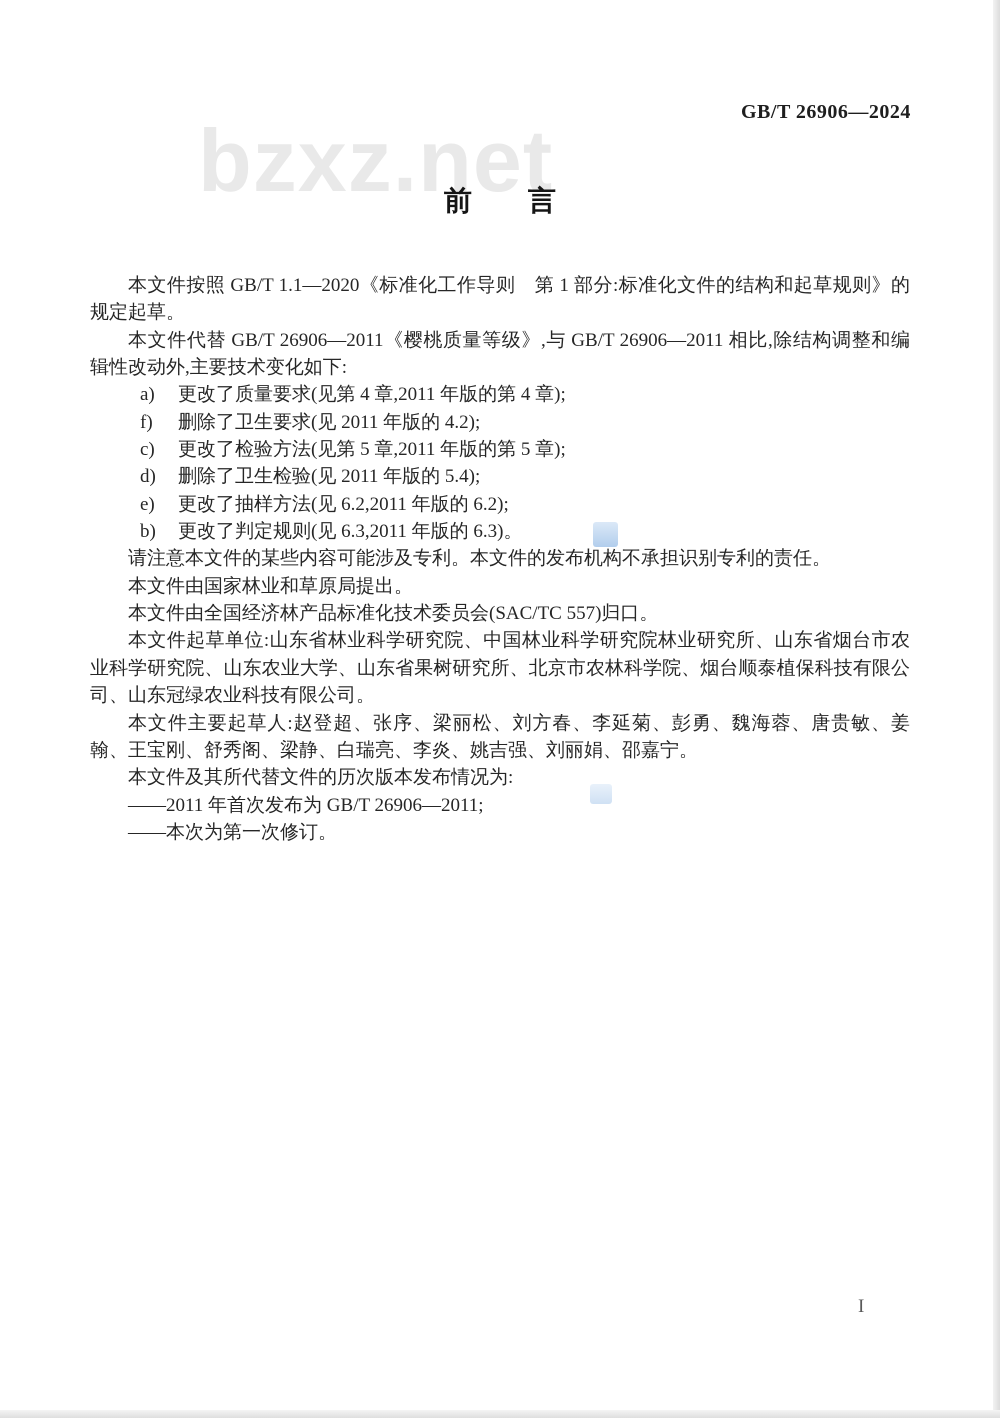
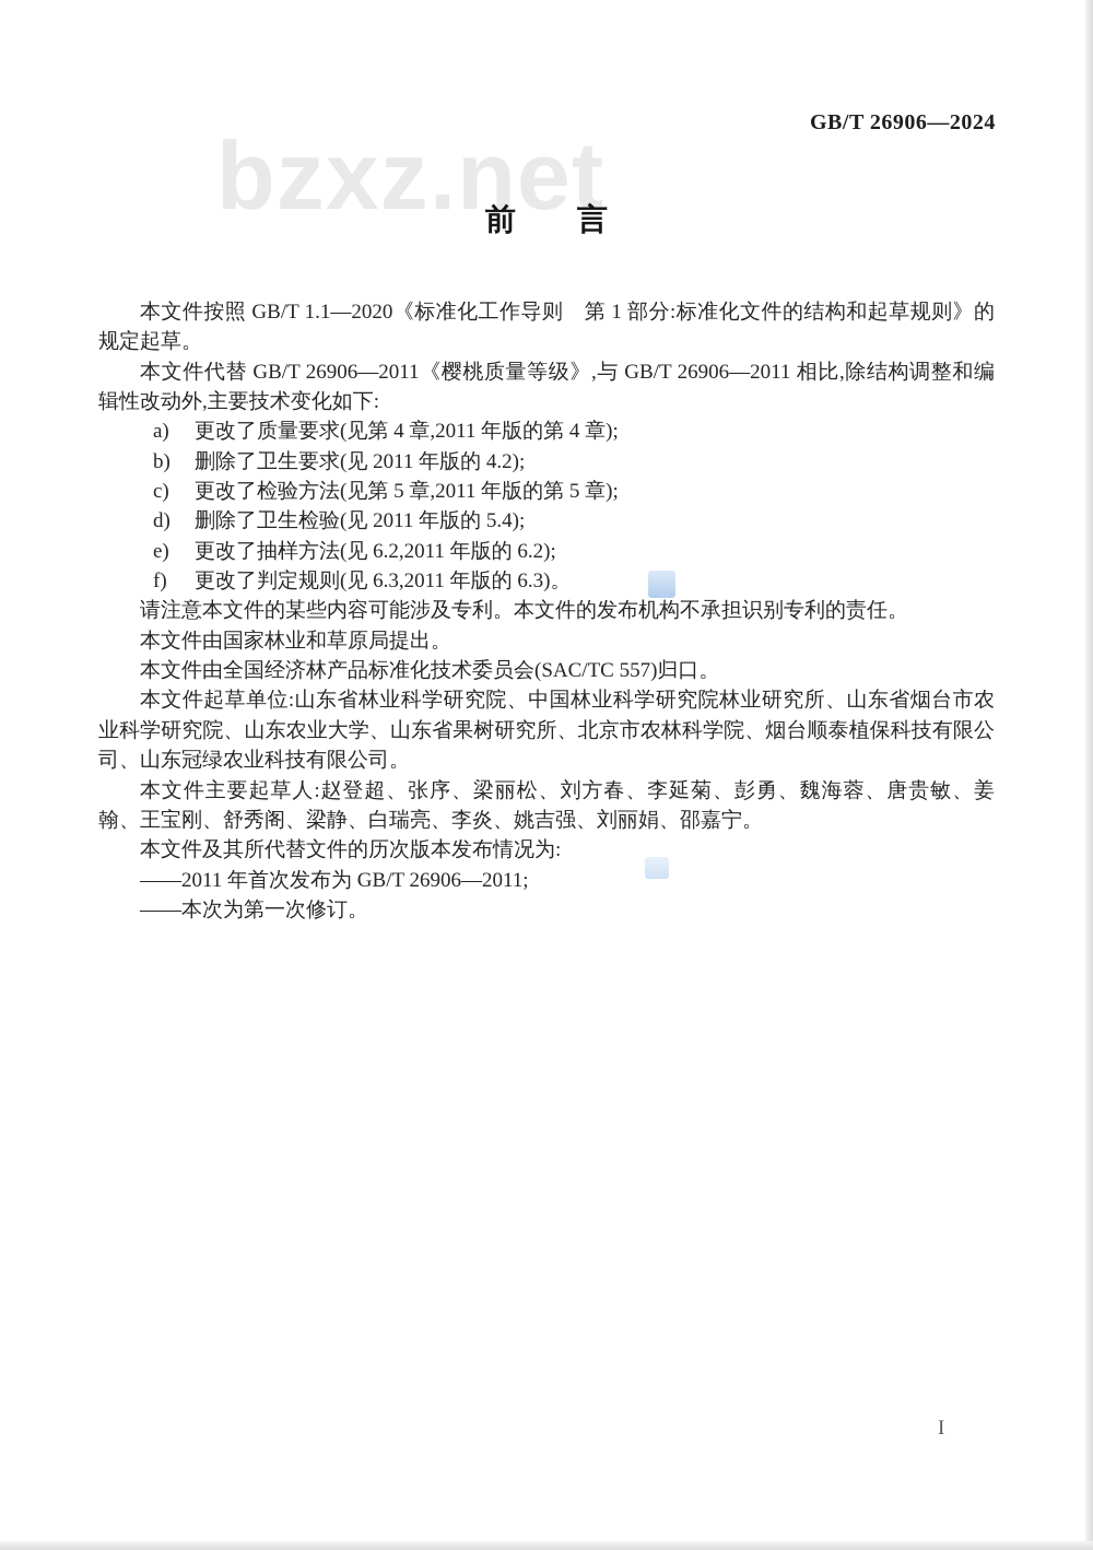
  bzxz.net
  GB/T 26906—2024
  前 言
  本文件按照 GB/T 1.1—2020《标准化工作导则 第 1 部分:标准化文件的结构和起草规则》的规定起草。
  本文件代替 GB/T 26906—2011《樱桃质量等级》,与 GB/T 26906—2011 相比,除结构调整和编辑性改动外,主要技术变化如下:
  a) 更改了质量要求(见第 4 章,2011 年版的第 4 章);
- f) 删除了卫生要求(见 2011 年版的 4.2);
+ b) 删除了卫生要求(见 2011 年版的 4.2);
  c) 更改了检验方法(见第 5 章,2011 年版的第 5 章);
  d) 删除了卫生检验(见 2011 年版的 5.4);
  e) 更改了抽样方法(见 6.2,2011 年版的 6.2);
- b) 更改了判定规则(见 6.3,2011 年版的 6.3)。
+ f) 更改了判定规则(见 6.3,2011 年版的 6.3)。
  请注意本文件的某些内容可能涉及专利。本文件的发布机构不承担识别专利的责任。
  本文件由国家林业和草原局提出。
  本文件由全国经济林产品标准化技术委员会(SAC/TC 557)归口。
  本文件起草单位:山东省林业科学研究院、中国林业科学研究院林业研究所、山东省烟台市农业科学研究院、山东农业大学、山东省果树研究所、北京市农林科学院、烟台顺泰植保科技有限公司、山东冠绿农业科技有限公司。
  本文件主要起草人:赵登超、张序、梁丽松、刘方春、李延菊、彭勇、魏海蓉、唐贵敏、姜翰、王宝刚、舒秀阁、梁静、白瑞亮、李炎、姚吉强、刘丽娟、邵嘉宁。
  本文件及其所代替文件的历次版本发布情况为:
  ——2011 年首次发布为 GB/T 26906—2011;
  ——本次为第一次修订。
  I
